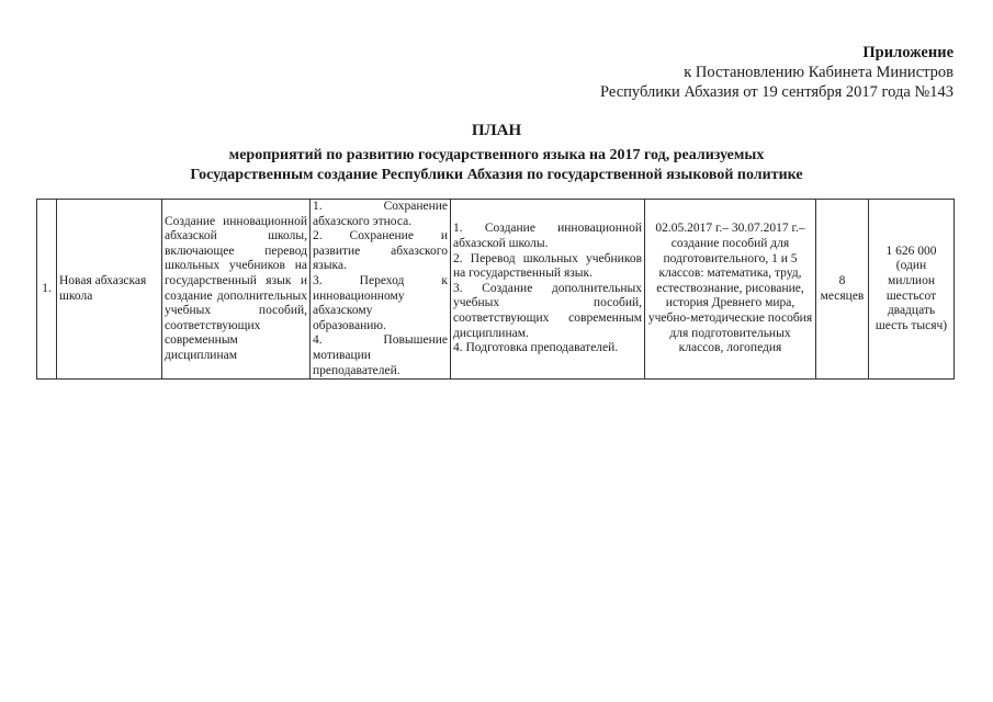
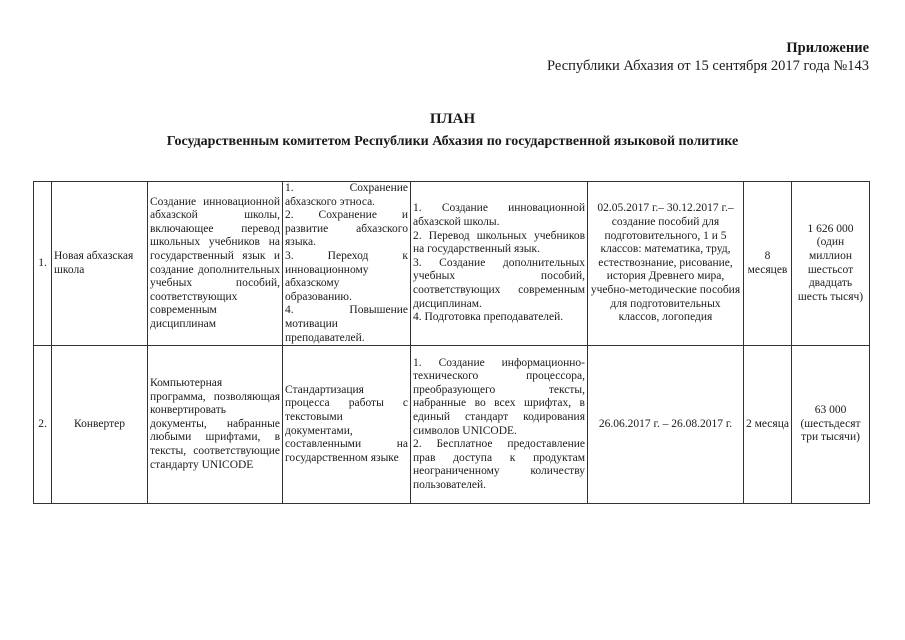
  Приложение
- к Постановлению Кабинета Министров
- Республики Абхазия от 19 сентября 2017 года №143
+ Республики Абхазия от 15 сентября 2017 года №143
  ПЛАН
- мероприятий по развитию государственного языка на 2017 год, реализуемых
- Государственным создание Республики Абхазия по государственной языковой политике
+ Государственным комитетом Республики Абхазия по государственной языковой политике
- 1.	Новая абхазская школа	Создание инновационной абхазской школы, включающее перевод школьных учебников на государственный язык и создание дополнительных учебных пособий, соответствующих современным дисциплинам	1. Сохранение абхазского этноса. 2. Сохранение и развитие абхазского языка. 3. Переход к инновационному абхазскому образованию. 4. Повышение мотивации преподавателей.	1. Создание инновационной абхазской школы. 2. Перевод школьных учебников на государственный язык. 3. Создание дополнительных учебных пособий, соответствующих современным дисциплинам. 4. Подготовка преподавателей.	02.05.2017 г.– 30.07.2017 г.– создание пособий для подготовительного, 1 и 5 классов: математика, труд, естествознание, рисование, история Древнего мира, учебно-методические пособия для подготовительных классов, логопедия	8 месяцев	1 626 000 (один миллион шестьсот двадцать шесть тысяч)
+ 1.	Новая абхазская школа	Создание инновационной абхазской школы, включающее перевод школьных учебников на государственный язык и создание дополнительных учебных пособий, соответствующих современным дисциплинам	1. Сохранение абхазского этноса. 2. Сохранение и развитие абхазского языка. 3. Переход к инновационному абхазскому образованию. 4. Повышение мотивации преподавателей.	1. Создание инновационной абхазской школы. 2. Перевод школьных учебников на государственный язык. 3. Создание дополнительных учебных пособий, соответствующих современным дисциплинам. 4. Подготовка преподавателей.	02.05.2017 г.– 30.12.2017 г.– создание пособий для подготовительного, 1 и 5 классов: математика, труд, естествознание, рисование, история Древнего мира, учебно-методические пособия для подготовительных классов, логопедия	8 месяцев	1 626 000 (один миллион шестьсот двадцать шесть тысяч)
+ 2.	Конвертер	Компьютерная программа, позволяющая конвертировать документы, набранные любыми шрифтами, в тексты, соответствующие стандарту UNICODE	Стандартизация процесса работы с текстовыми документами, составленными на государственном языке	1. Создание информационно-технического процессора, преобразующего тексты, набранные во всех шрифтах, в единый стандарт кодирования символов UNICODE. 2. Бесплатное предоставление прав доступа к продуктам неограниченному количеству пользователей.	26.06.2017 г. – 26.08.2017 г.	2 месяца	63 000 (шестьдесят три тысячи)
